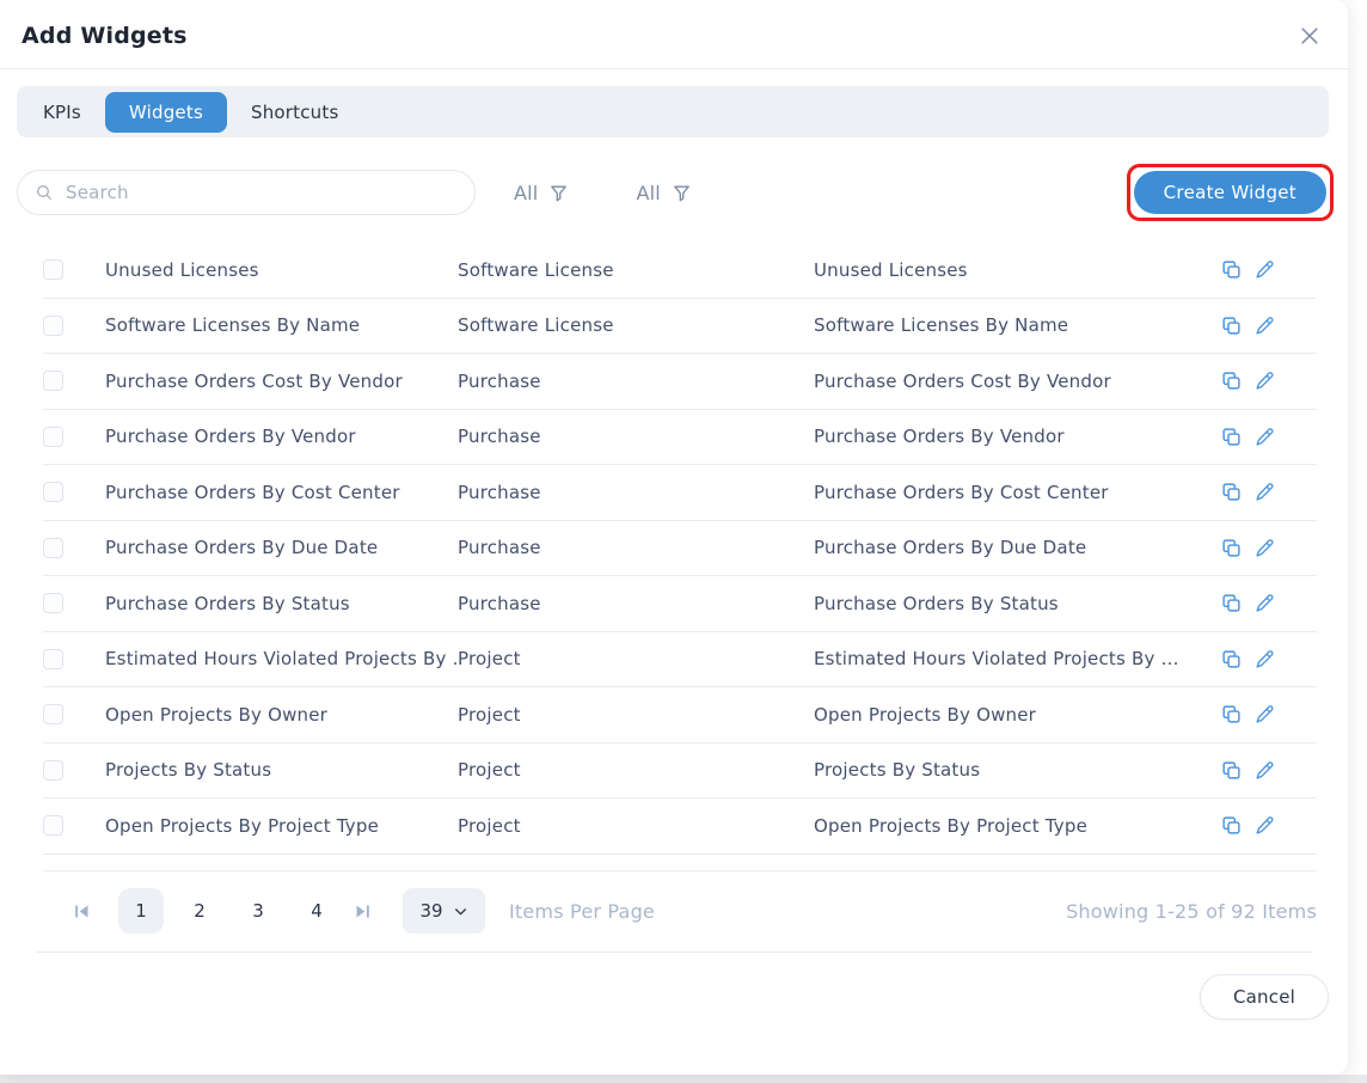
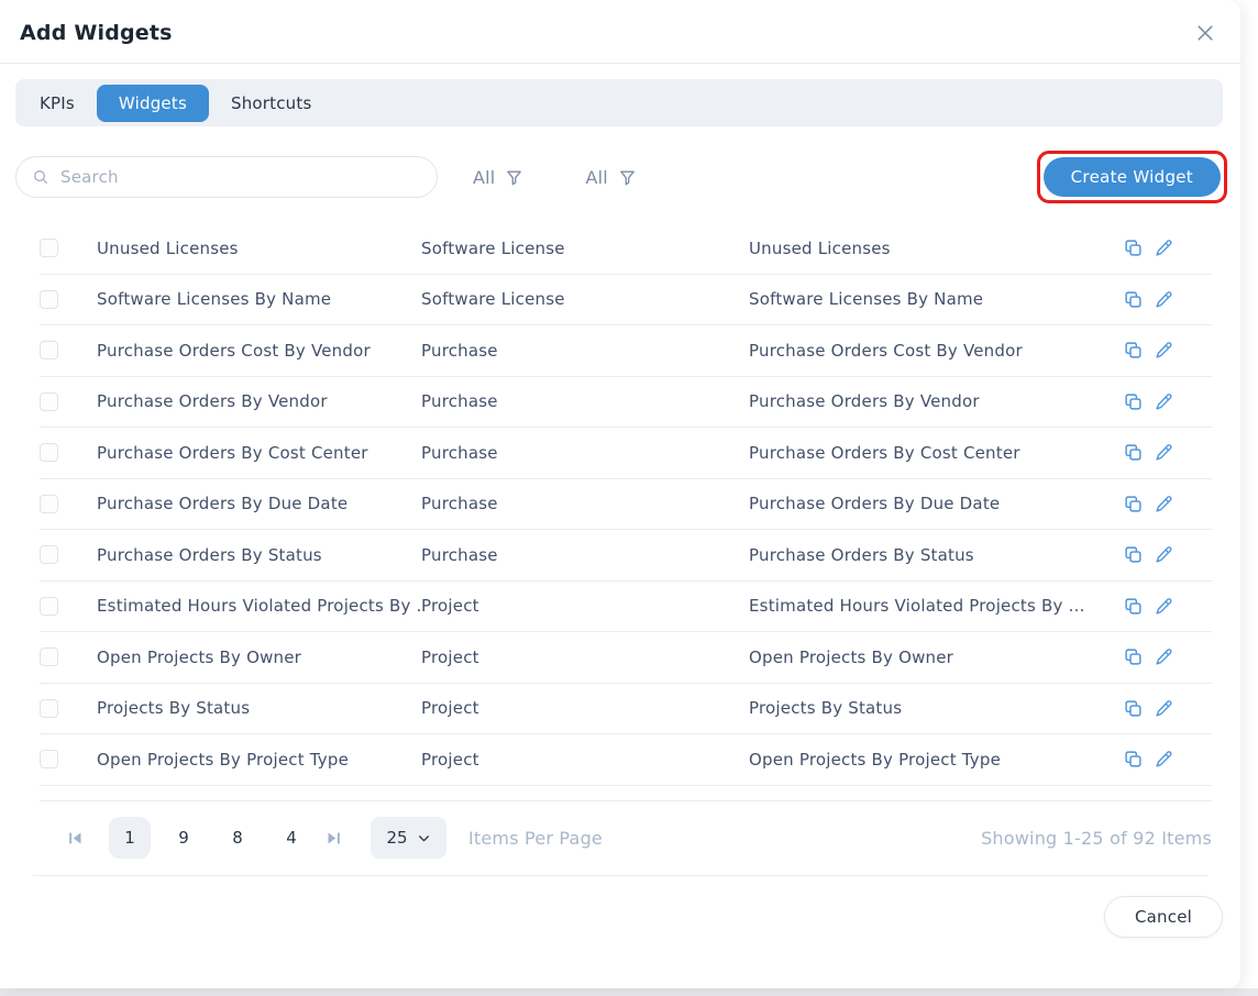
  Add Widgets
  KPIs
  Widgets
  Shortcuts
  Search
  All
  All
  Create Widget
  Unused Licenses
  Software License
  Unused Licenses
  Software Licenses By Name
  Software License
  Software Licenses By Name
  Purchase Orders Cost By Vendor
  Purchase
  Purchase Orders Cost By Vendor
  Purchase Orders By Vendor
  Purchase
  Purchase Orders By Vendor
  Purchase Orders By Cost Center
  Purchase
  Purchase Orders By Cost Center
  Purchase Orders By Due Date
  Purchase
  Purchase Orders By Due Date
  Purchase Orders By Status
  Purchase
  Purchase Orders By Status
  Estimated Hours Violated Projects By
  Project
  Estimated Hours Violated Projects By …
  Open Projects By Owner
  Project
  Open Projects By Owner
  Projects By Status
  Project
  Projects By Status
  Open Projects By Project Type
  Project
  Open Projects By Project Type
  1
- 2
+ 9
- 3
+ 8
  4
- 39
+ 25
  Items Per Page
  Showing 1-25 of 92 Items
  Cancel
